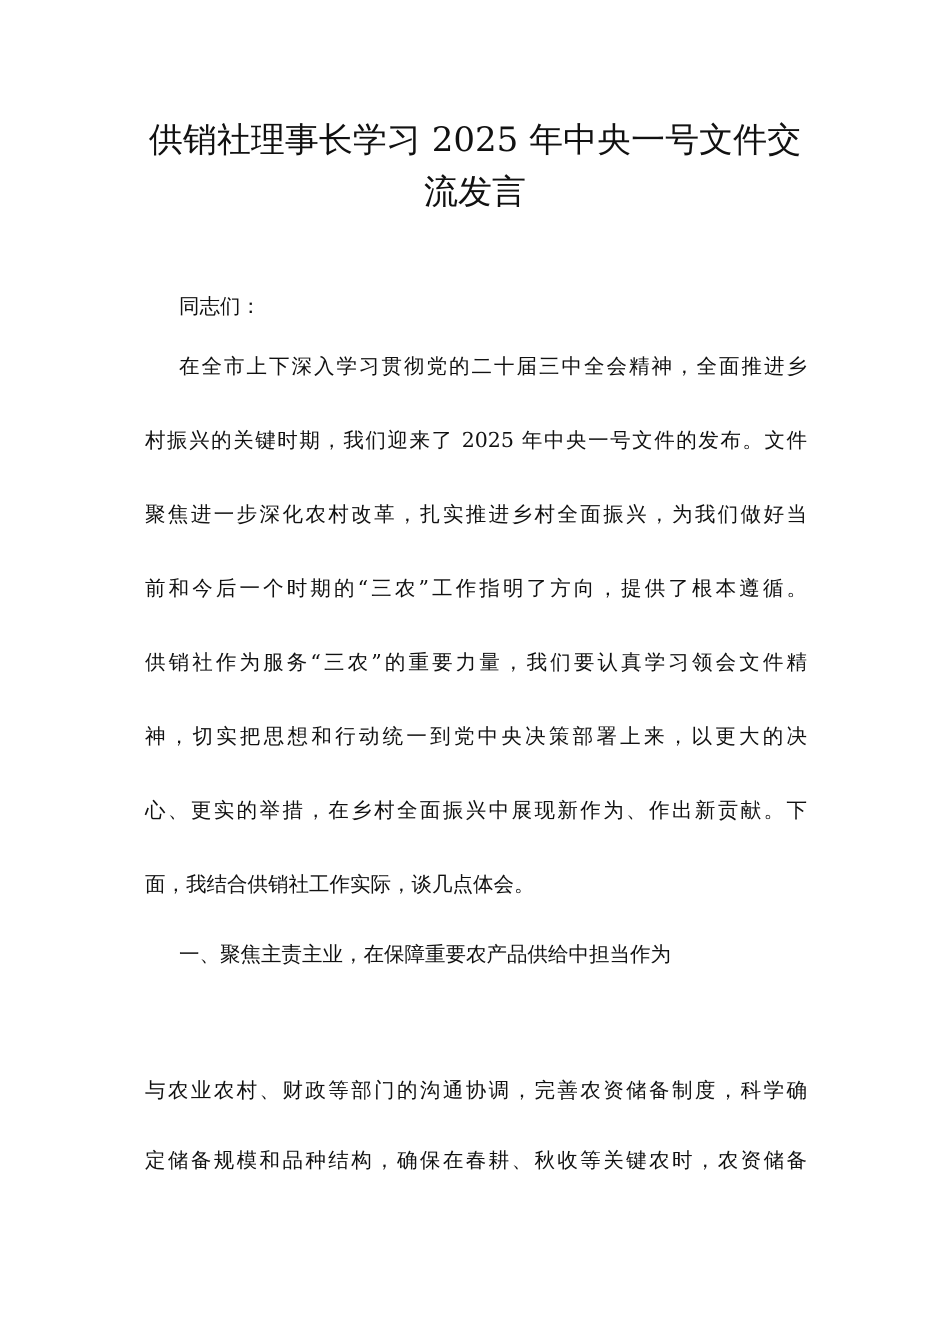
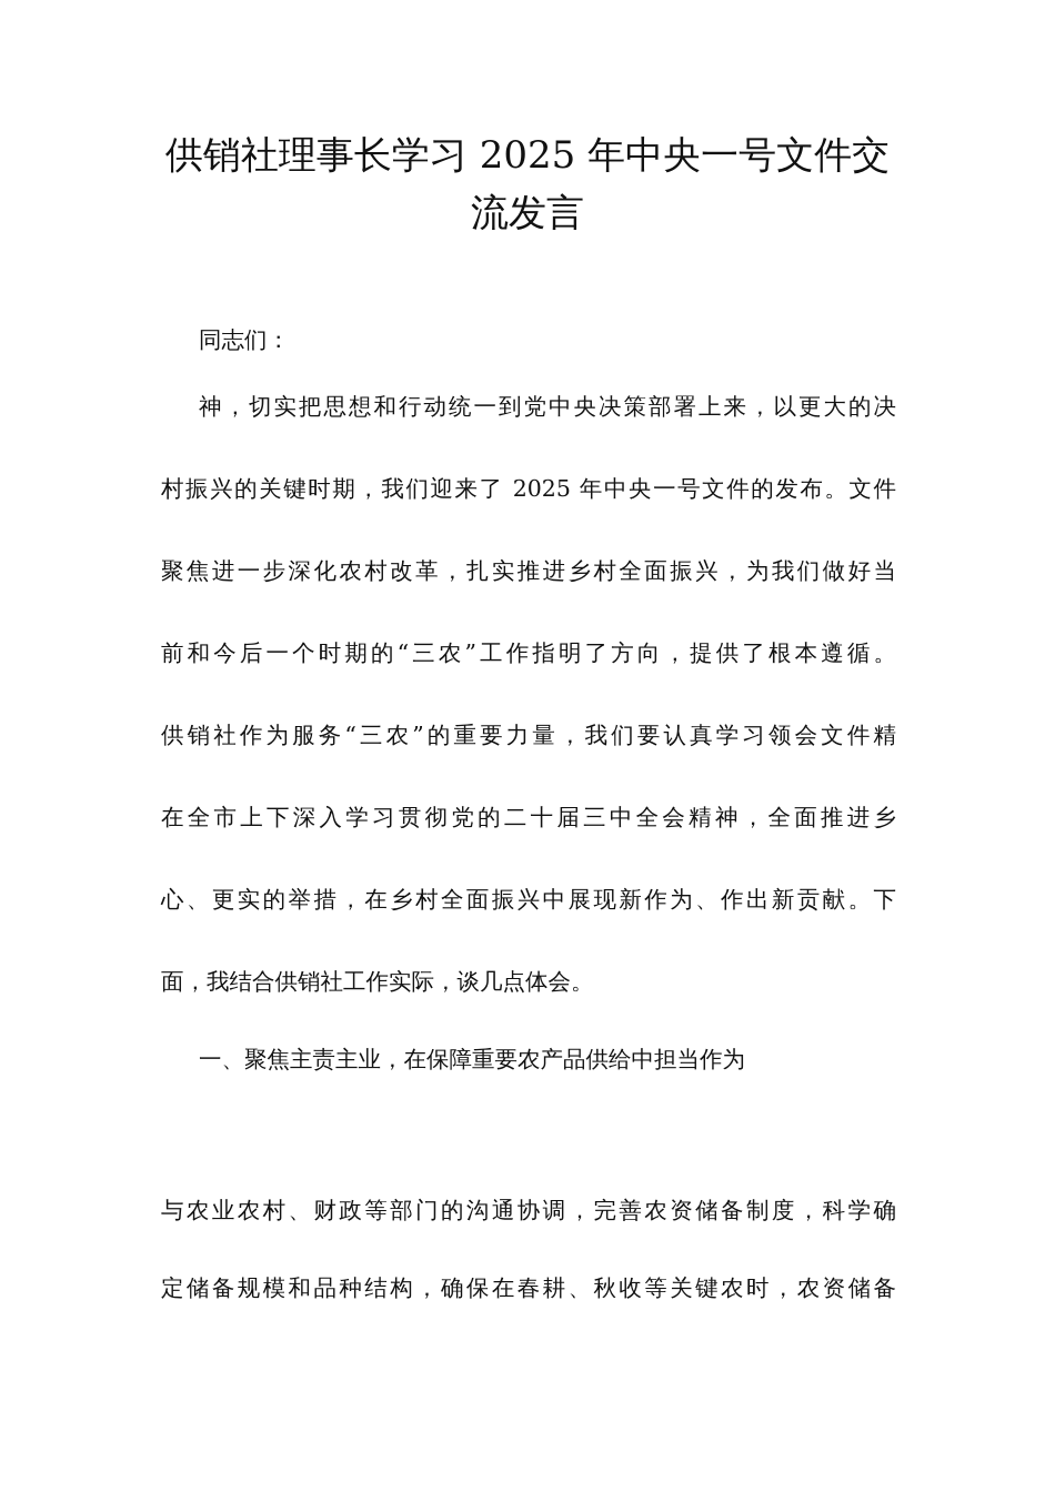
  供销社理事长学习 2025 年中央一号文件交
  流发言
  同志们：
- 在全市上下深入学习贯彻党的二十届三中全会精神，全面推进乡
+ 神，切实把思想和行动统一到党中央决策部署上来，以更大的决
  村振兴的关键时期，我们迎来了 2025 年中央一号文件的发布。文件
  聚焦进一步深化农村改革，扎实推进乡村全面振兴，为我们做好当
  前和今后一个时期的“三农”工作指明了方向，提供了根本遵循。
  供销社作为服务“三农”的重要力量，我们要认真学习领会文件精
- 神，切实把思想和行动统一到党中央决策部署上来，以更大的决
+ 在全市上下深入学习贯彻党的二十届三中全会精神，全面推进乡
  心、更实的举措，在乡村全面振兴中展现新作为、作出新贡献。下
  面，我结合供销社工作实际，谈几点体会。
  一、聚焦主责主业，在保障重要农产品供给中担当作为
  与农业农村、财政等部门的沟通协调，完善农资储备制度，科学确
  定储备规模和品种结构，确保在春耕、秋收等关键农时，农资储备
